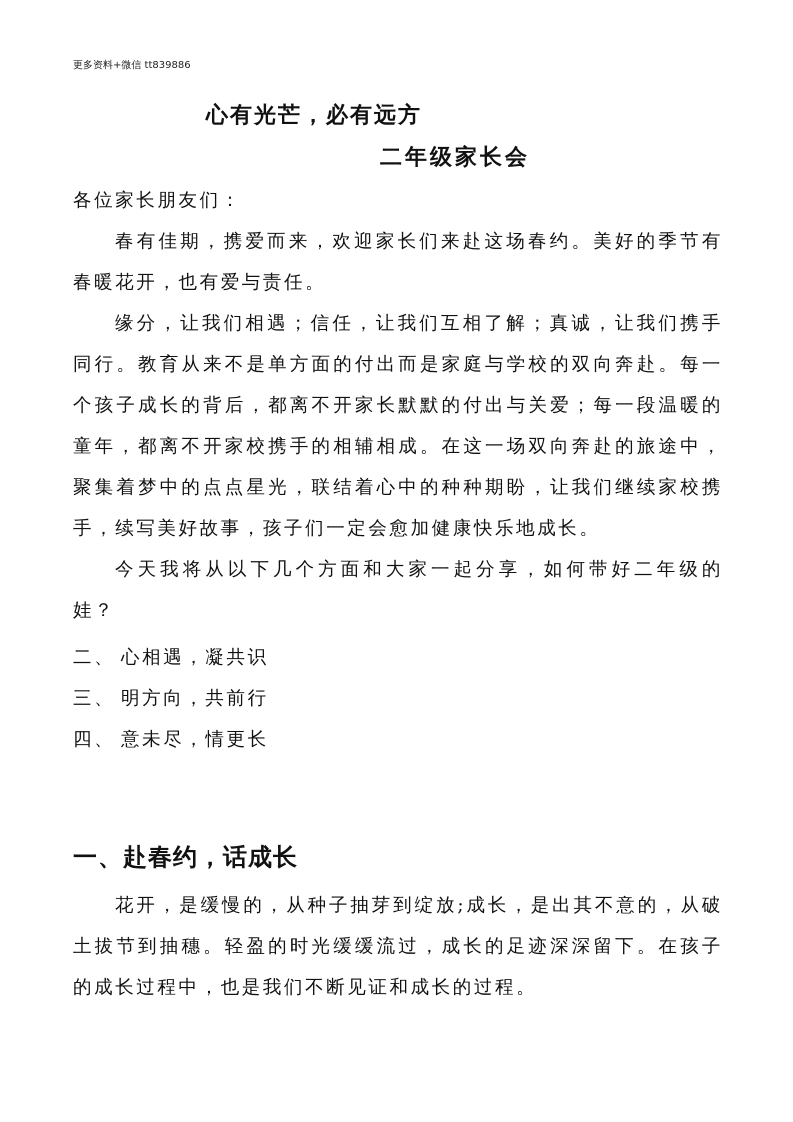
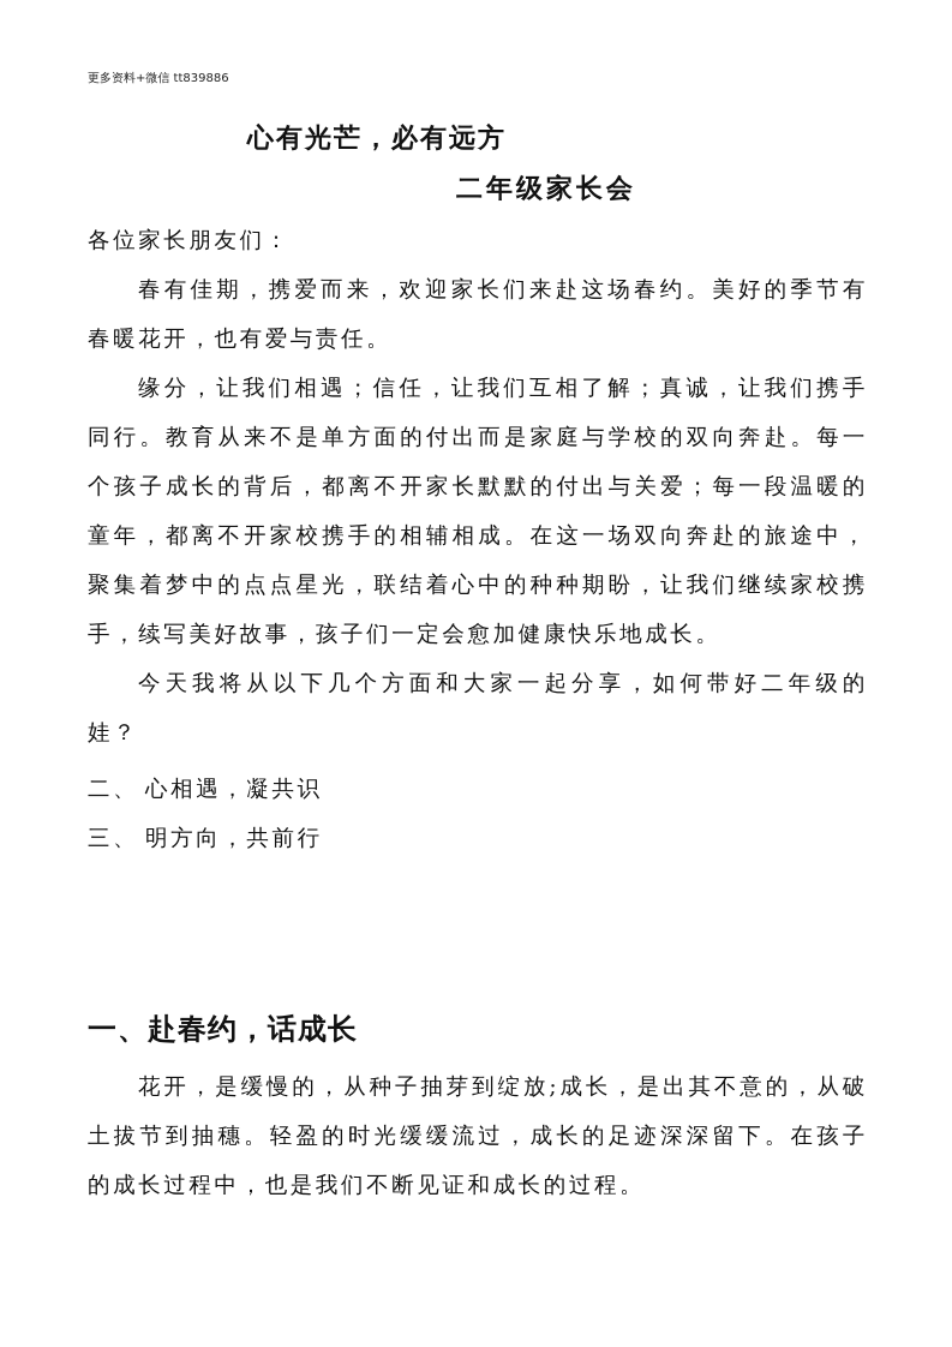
  更多资料+微信 tt839886
  心有光芒，必有远方
  二年级家长会
  各位家长朋友们：
  春有佳期，携爱而来，欢迎家长们来赴这场春约。美好的季节有春暖花开，也有爱与责任。
  缘分，让我们相遇；信任，让我们互相了解；真诚，让我们携手同行。教育从来不是单方面的付出而是家庭与学校的双向奔赴。每一个孩子成长的背后，都离不开家长默默的付出与关爱；每一段温暖的童年，都离不开家校携手的相辅相成。在这一场双向奔赴的旅途中，聚集着梦中的点点星光，联结着心中的种种期盼，让我们继续家校携手，续写美好故事，孩子们一定会愈加健康快乐地成长。
  今天我将从以下几个方面和大家一起分享，如何带好二年级的娃？
  二、
  心相遇，凝共识
  三、
  明方向，共前行
- 四、
- 意未尽，情更长
  一、赴春约，话成长
  花开，是缓慢的，从种子抽芽到绽放;成长，是出其不意的，从破土拔节到抽穗。轻盈的时光缓缓流过，成长的足迹深深留下。在孩子的成长过程中，也是我们不断见证和成长的过程。
